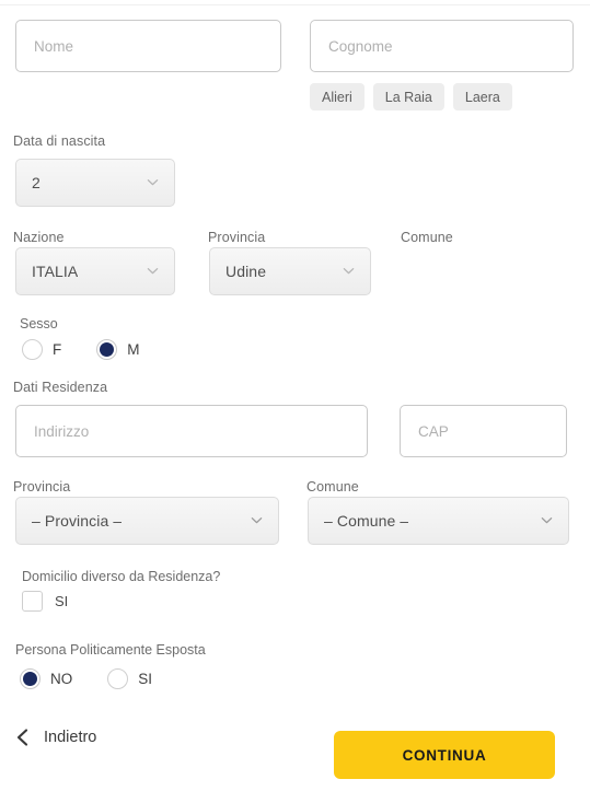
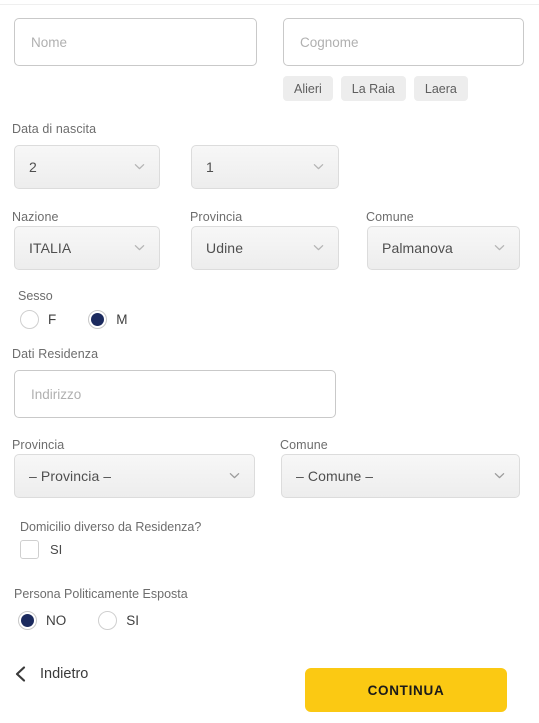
  Nome
  Cognome
  Alieri
  La Raia
  Laera
  Data di nascita
  2
+ 1
  Nazione
  ITALIA
  Provincia
  Udine
  Comune
+ Palmanova
  Sesso
  F
  M
  Dati Residenza
  Indirizzo
- CAP
  Provincia
  – Provincia –
  Comune
  – Comune –
  Domicilio diverso da Residenza?
  SI
  Persona Politicamente Esposta
  NO
  SI
  Indietro
  CONTINUA
